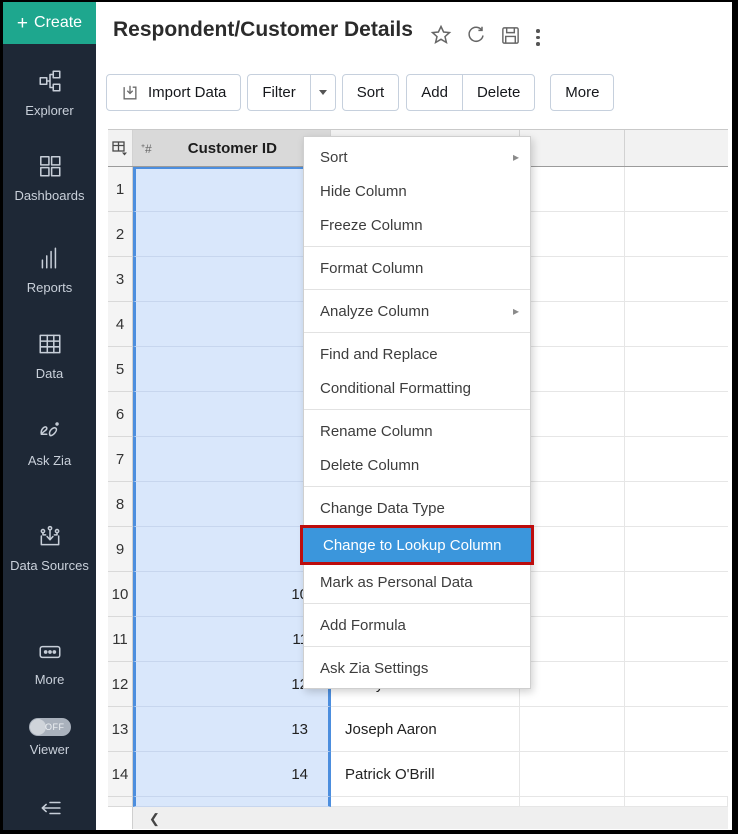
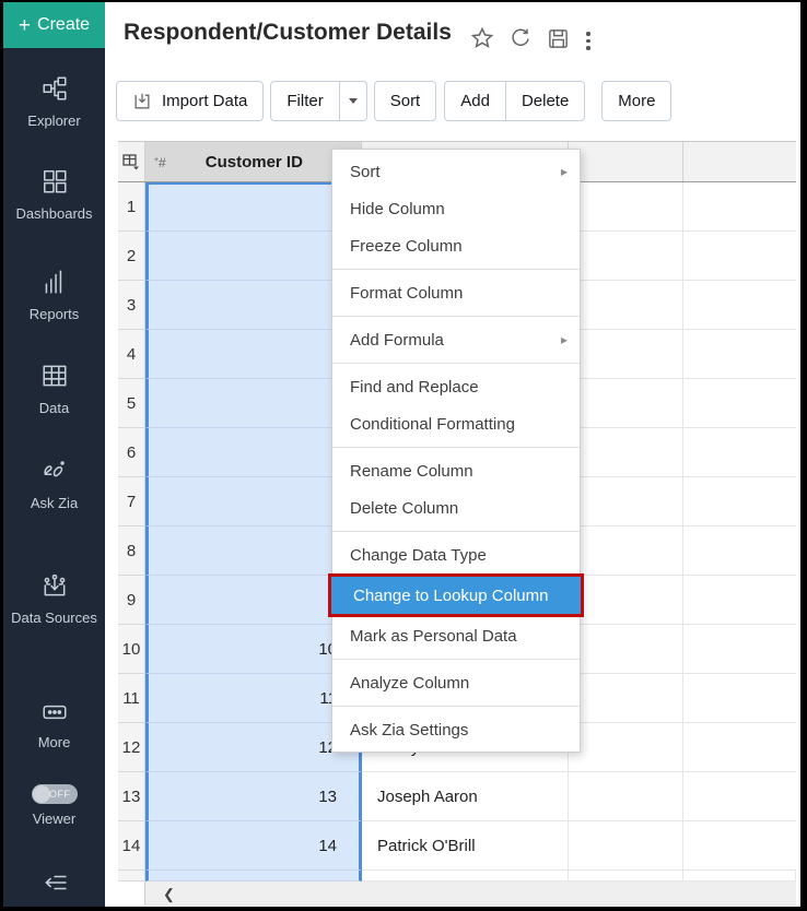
  +
  Create
  Explorer
  Dashboards
  Reports
  Data
  Ask Zia
  Data Sources
  More
  OFF
  Viewer
  Respondent/Customer Details
  Import Data
  Filter
  Sort
  Add
  Delete
  More
  ⁺#
  Customer ID
  1
  2
  3
  4
  5
  6
  7
  8
  9
  10
  11
  12
  13
  13
  Joseph Aaron
  14
  14
  Patrick O'Brill
  ❮
  Sort
  Hide Column
  Freeze Column
  Format Column
- Analyze Column
+ Add Formula
  Find and Replace
  Conditional Formatting
  Rename Column
  Delete Column
  Change Data Type
  Change to Lookup Column
  Mark as Personal Data
- Add Formula
+ Analyze Column
  Ask Zia Settings
